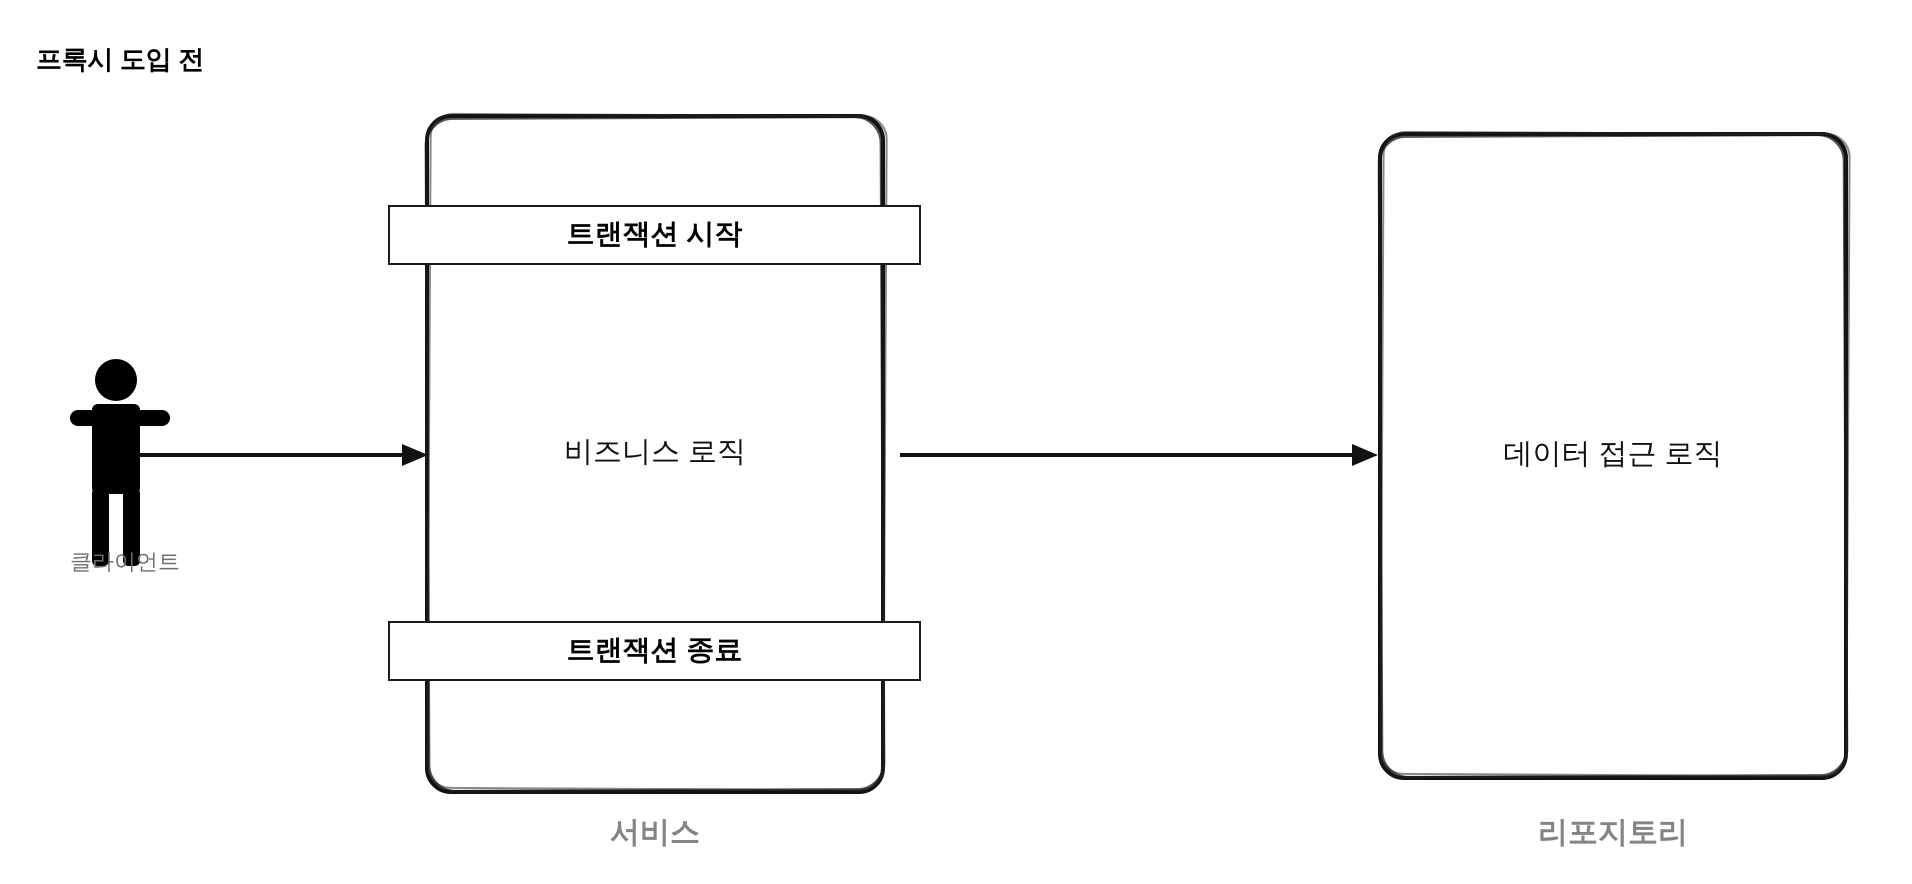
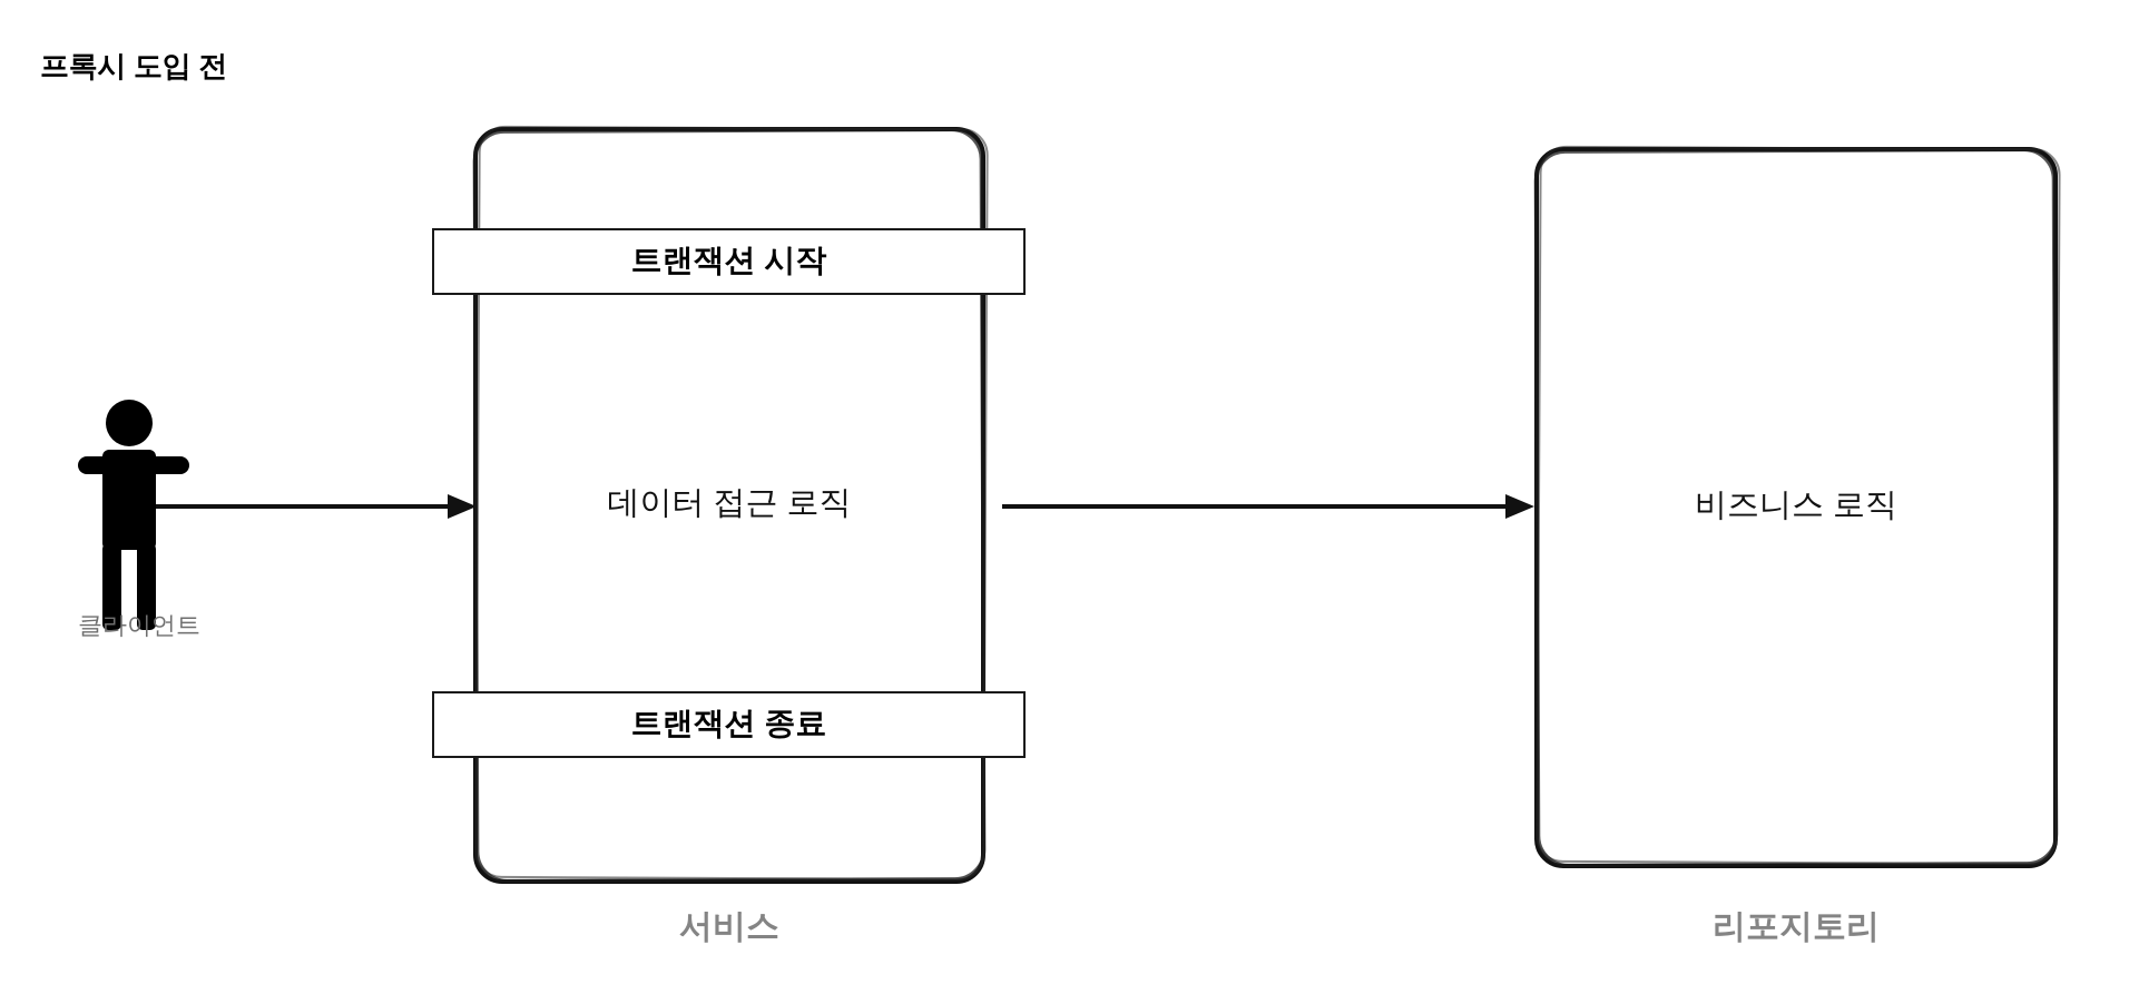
  프록시 도입 전
- 비즈니스 로직
+ 데이터 접근 로직
  트랜잭션 시작
  트랜잭션 종료
  서비스
- 데이터 접근 로직
+ 비즈니스 로직
  리포지토리
  클라이언트
